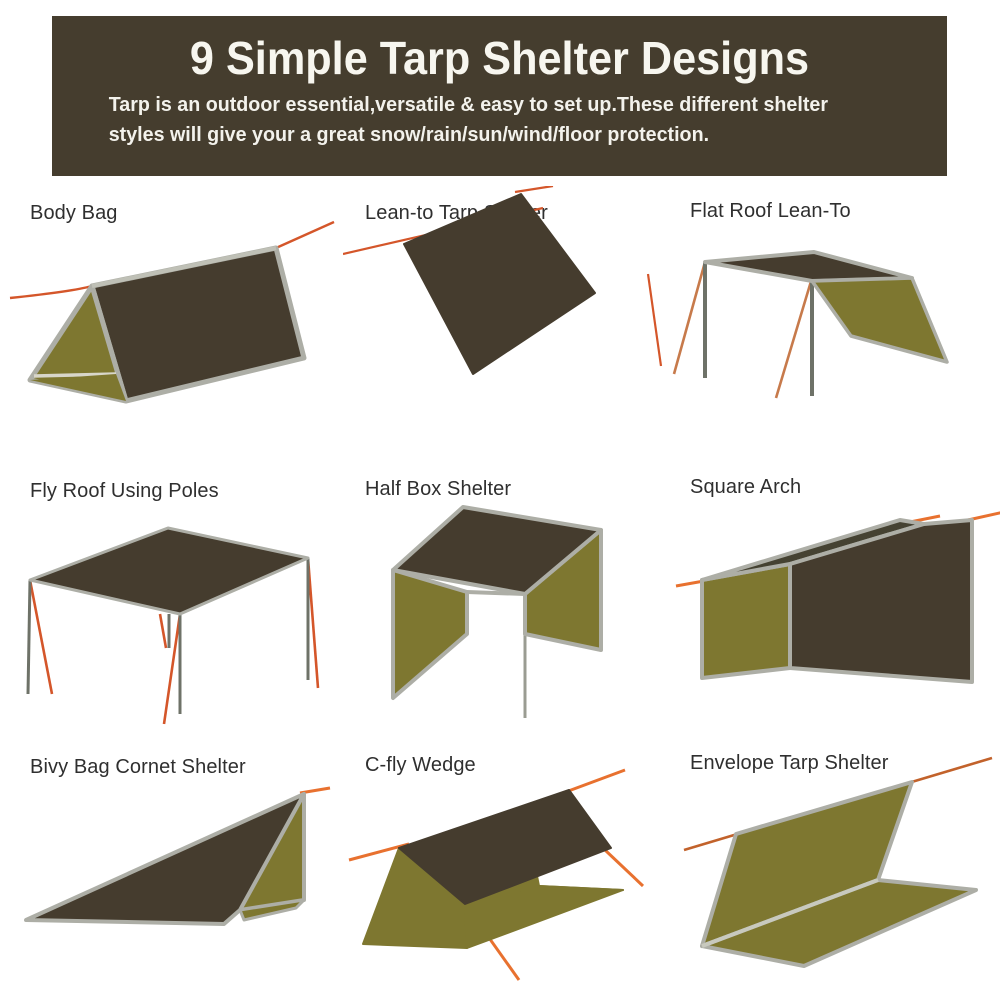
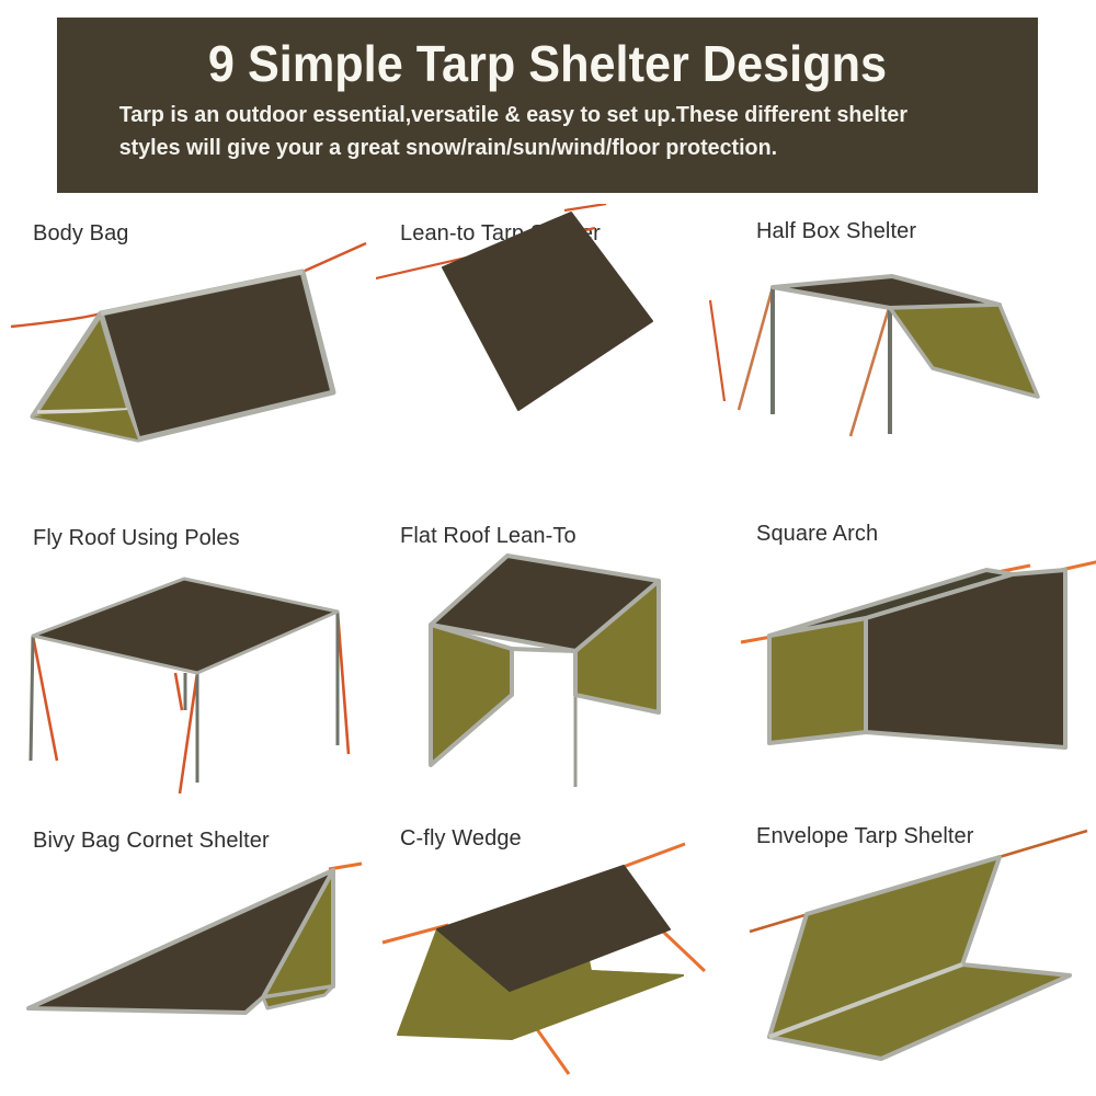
  9 Simple Tarp Shelter Designs
  Tarp is an outdoor essential,versatile & easy to set up.These different shelter
  styles will give your a great snow/rain/sun/wind/floor protection.
  Body Bag
- Flat Roof Lean-To
+ Half Box Shelter
  Fly Roof Using Poles
- Half Box Shelter
+ Flat Roof Lean-To
  Square Arch
  Bivy Bag Cornet Shelter
  C-fly Wedge
  Envelope Tarp Shelter
